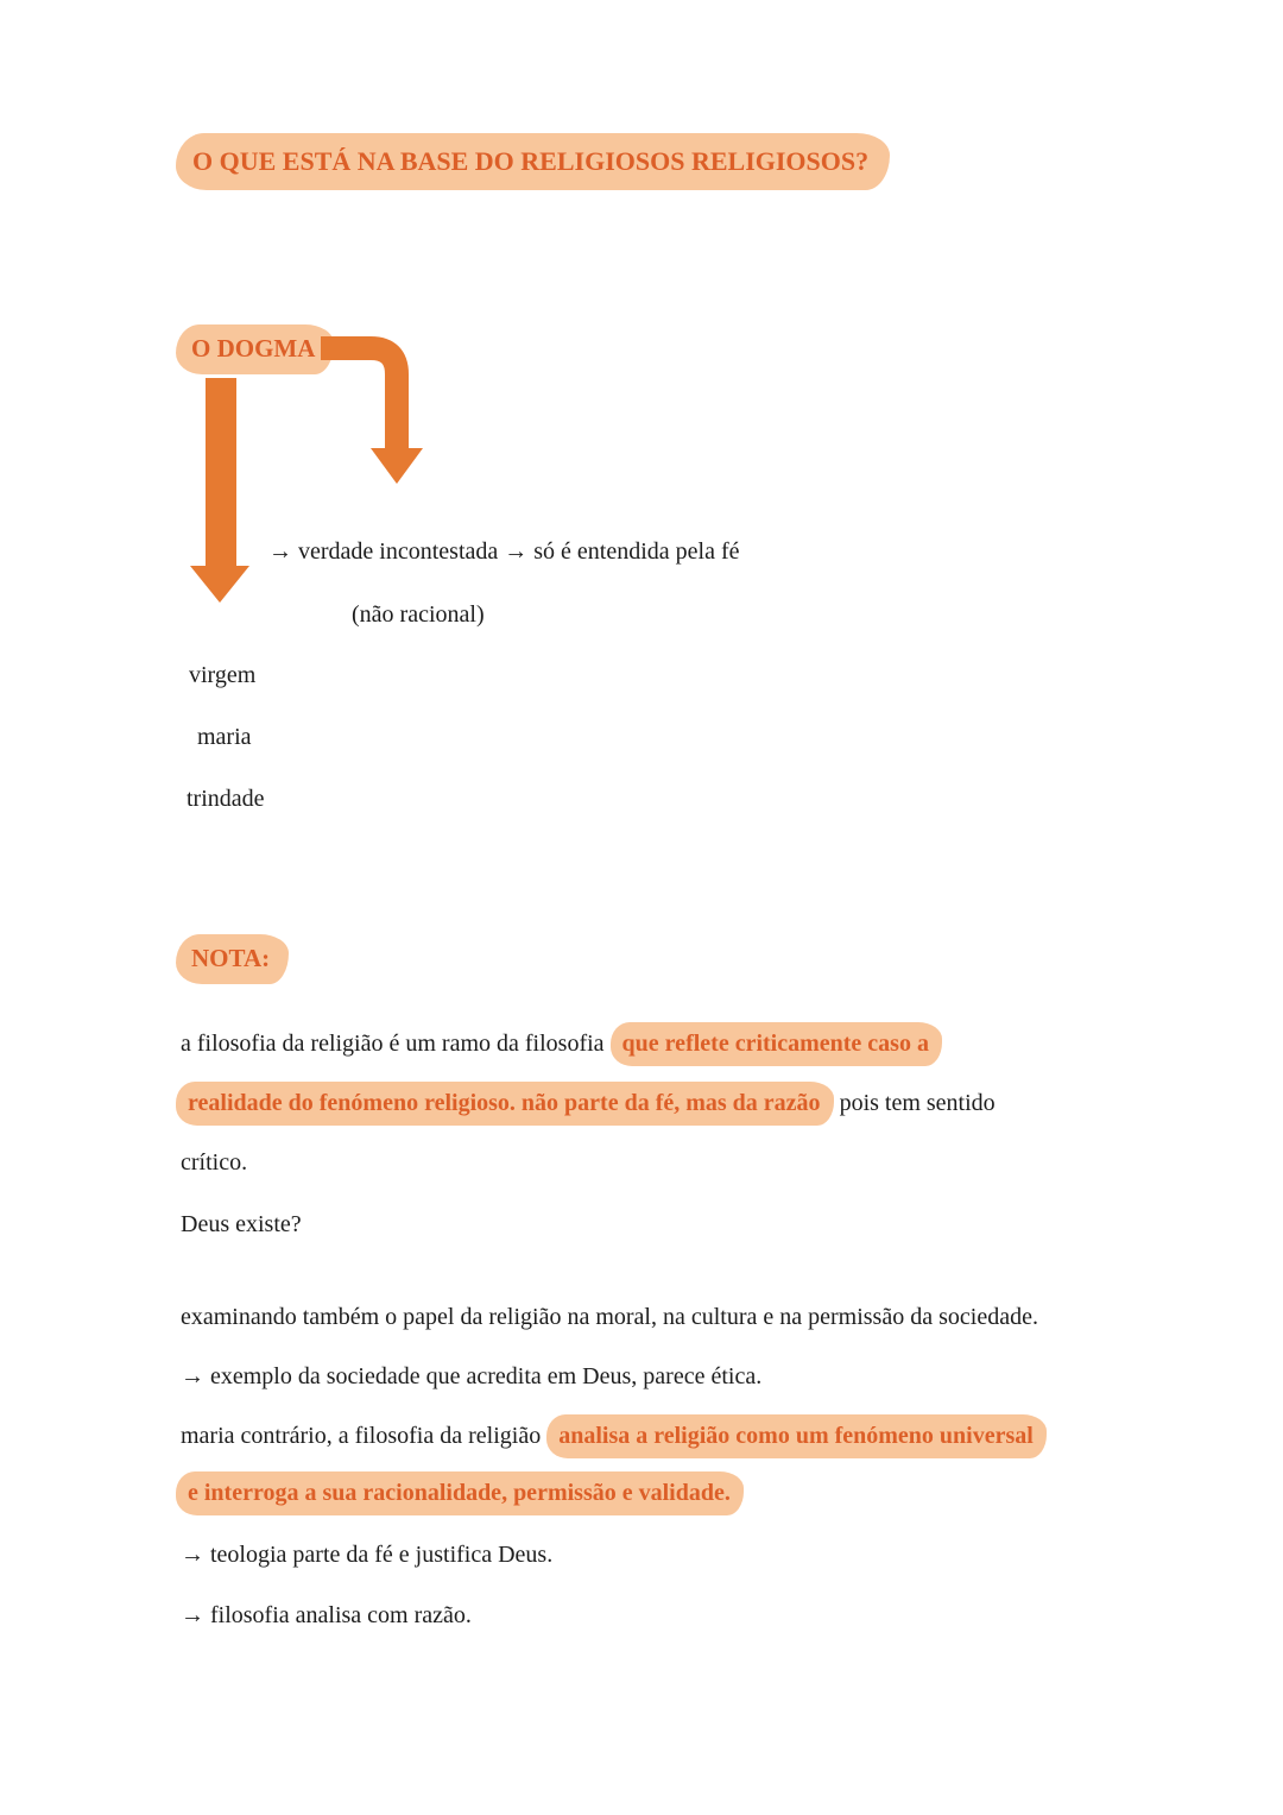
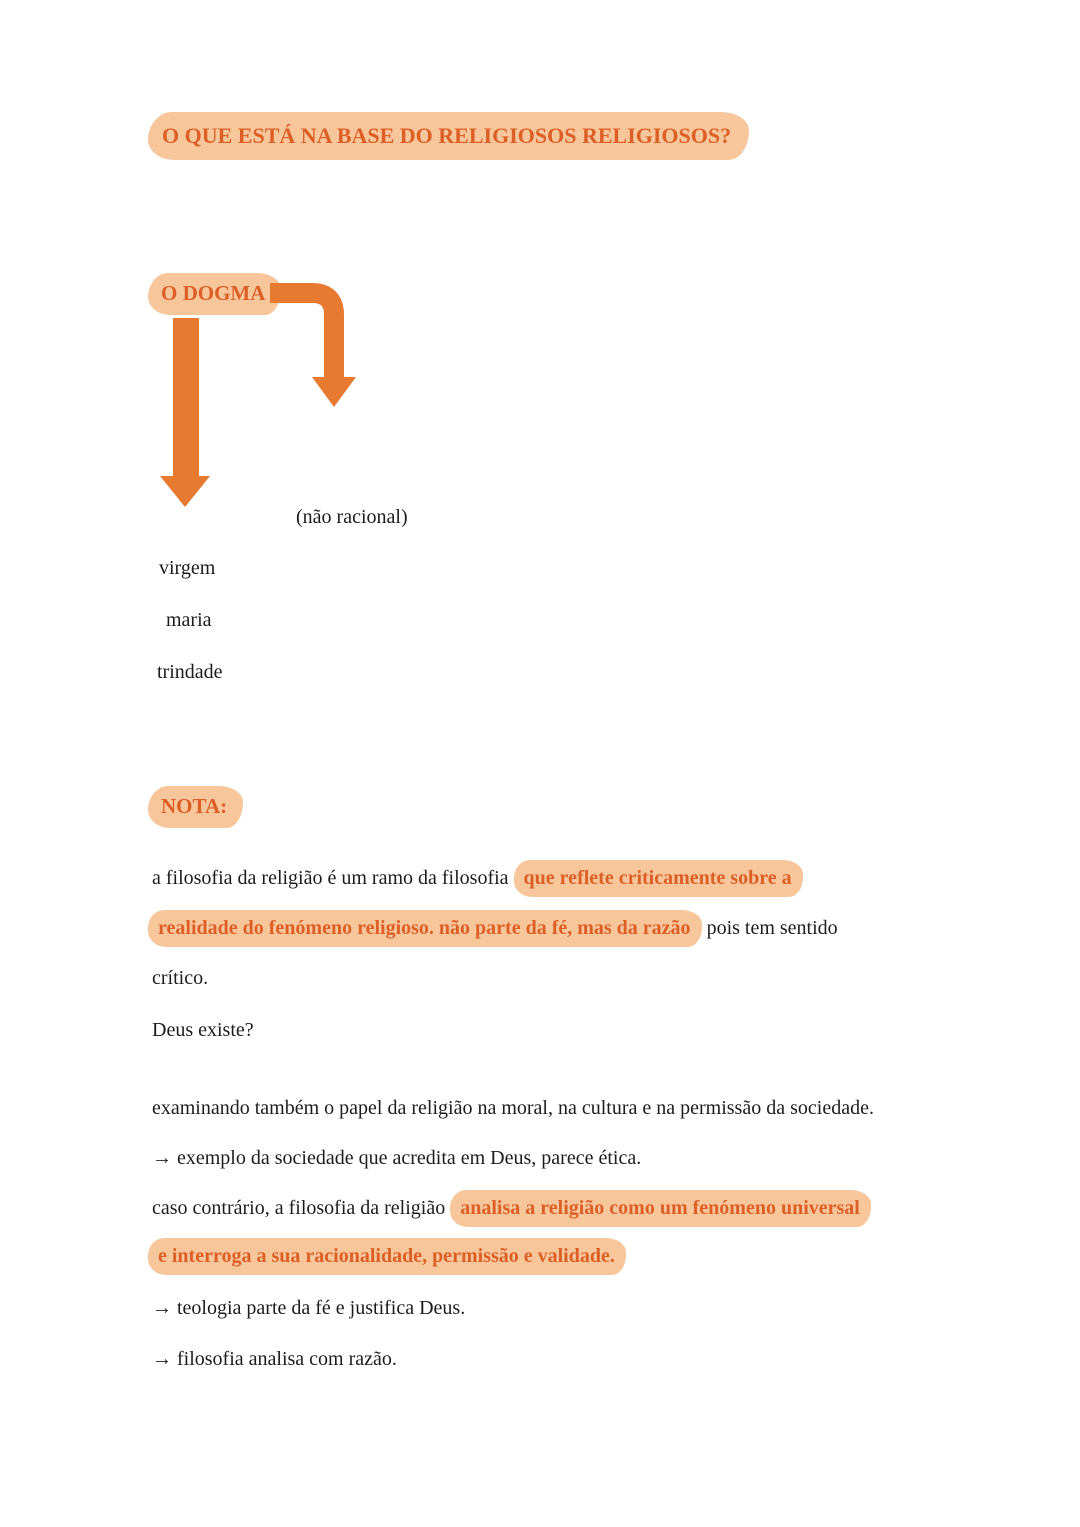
  O QUE ESTÁ NA BASE DO RELIGIOSOS RELIGIOSOS?
  O DOGMA
- → verdade incontestada → só é entendida pela fé
  (não racional)
  virgem
  maria
  trindade
  NOTA:
- a filosofia da religião é um ramo da filosofia que reflete criticamente caso a
+ a filosofia da religião é um ramo da filosofia que reflete criticamente sobre a
  realidade do fenómeno religioso. não parte da fé, mas da razão pois tem sentido
  crítico.
  Deus existe?
  examinando também o papel da religião na moral, na cultura e na permissão da sociedade.
  → exemplo da sociedade que acredita em Deus, parece ética.
- maria contrário, a filosofia da religião analisa a religião como um fenómeno universal
+ caso contrário, a filosofia da religião analisa a religião como um fenómeno universal
  e interroga a sua racionalidade, permissão e validade.
  → teologia parte da fé e justifica Deus.
  → filosofia analisa com razão.
